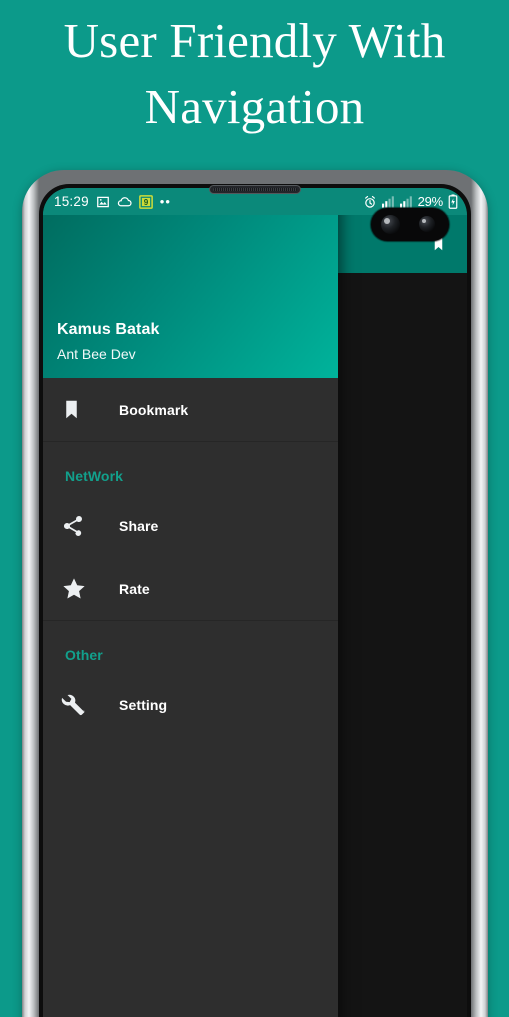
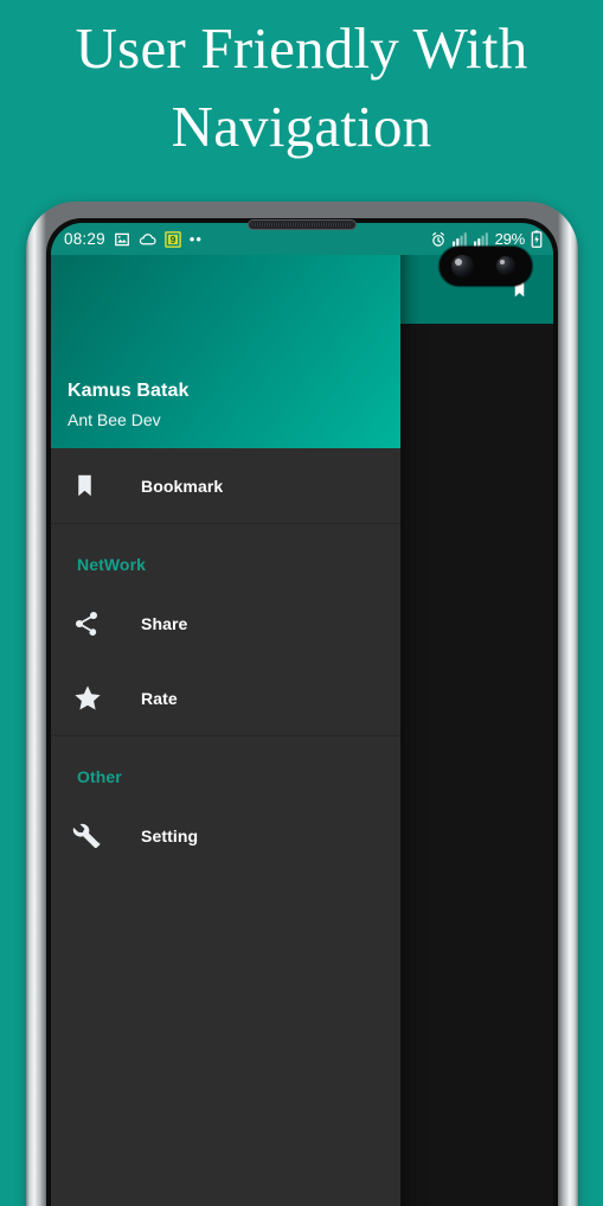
  User Friendly With
  Navigation
- 15:29
+ 08:29
  9
  ••
  29%
  Kamus Batak
  Ant Bee Dev
  Bookmark
  NetWork
  Share
  Rate
  Other
  Setting
